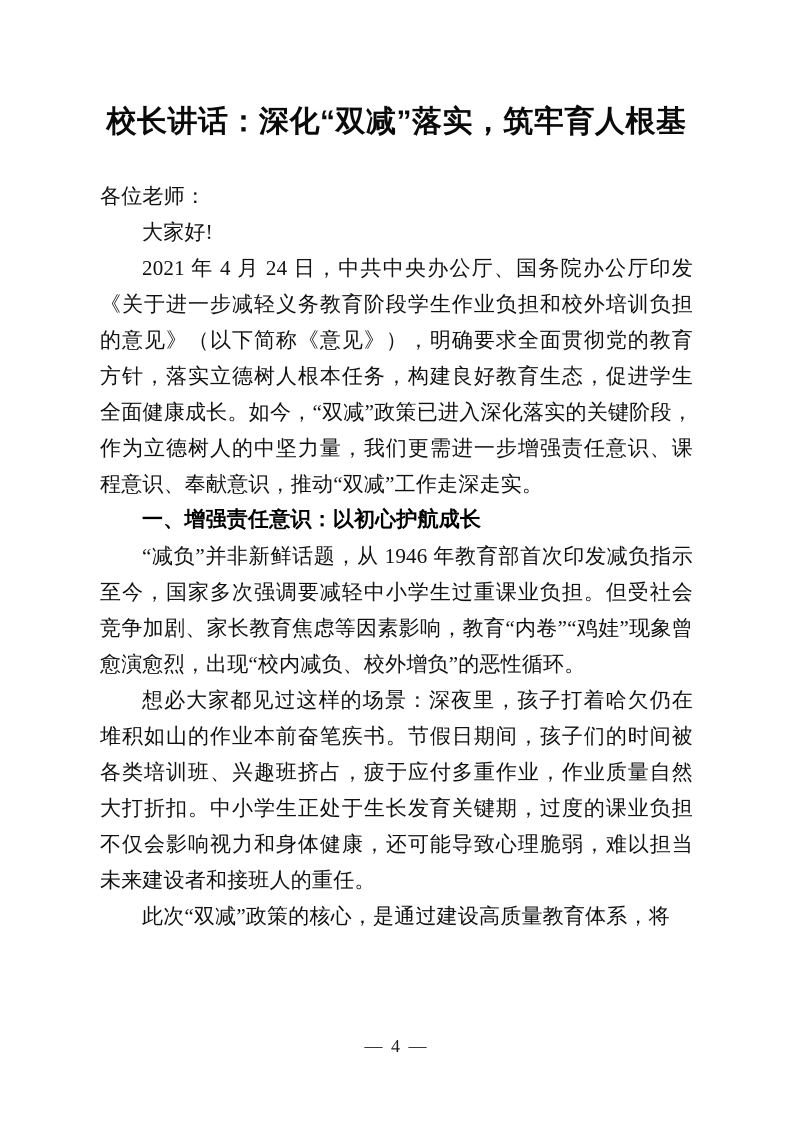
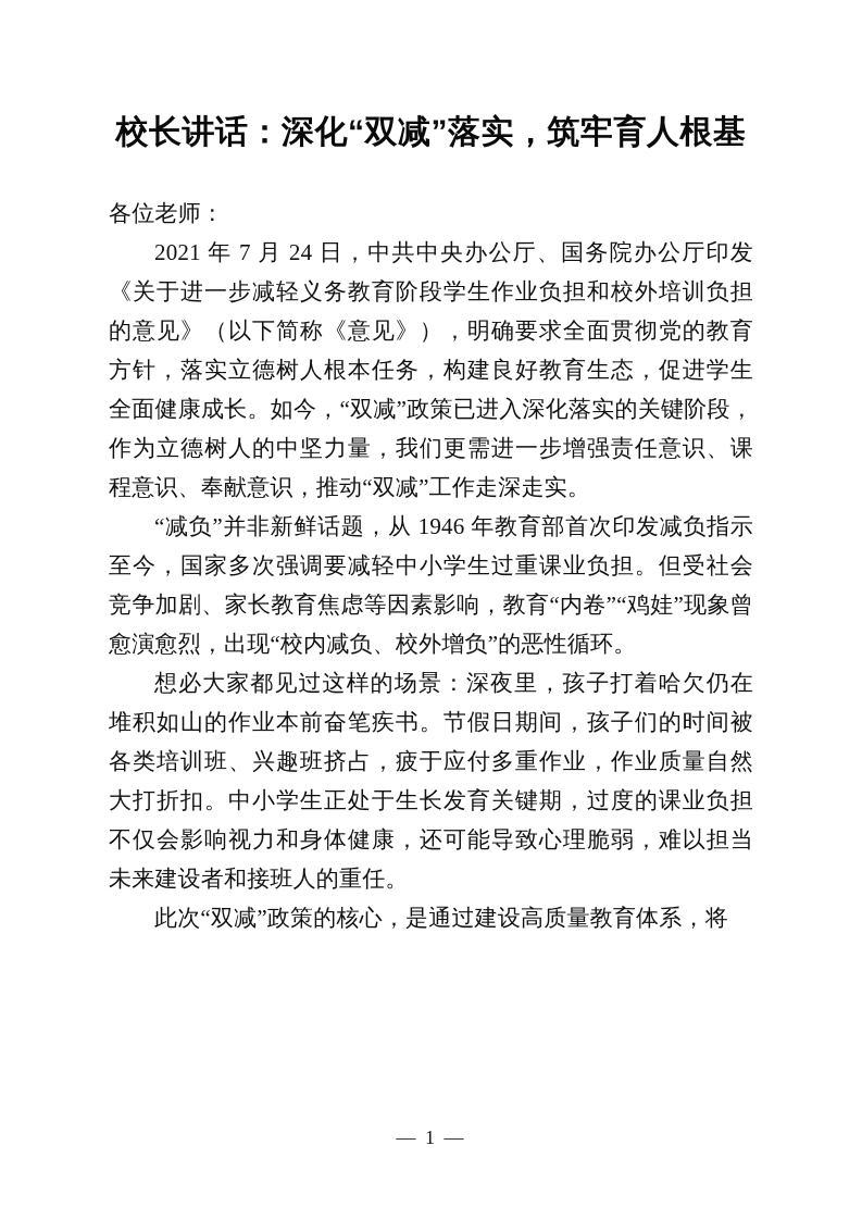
  校长讲话：深化“双减”落实，筑牢育人根基
  各位老师：
- 大家好!
- 2021 年 4 月 24 日，中共中央办公厅、国务院办公厅印发《关于进一步减轻义务教育阶段学生作业负担和校外培训负担的意见》（以下简称《意见》），明确要求全面贯彻党的教育方针，落实立德树人根本任务，构建良好教育生态，促进学生全面健康成长。如今，“双减”政策已进入深化落实的关键阶段，作为立德树人的中坚力量，我们更需进一步增强责任意识、课程意识、奉献意识，推动“双减”工作走深走实。
+ 2021 年 7 月 24 日，中共中央办公厅、国务院办公厅印发《关于进一步减轻义务教育阶段学生作业负担和校外培训负担的意见》（以下简称《意见》），明确要求全面贯彻党的教育方针，落实立德树人根本任务，构建良好教育生态，促进学生全面健康成长。如今，“双减”政策已进入深化落实的关键阶段，作为立德树人的中坚力量，我们更需进一步增强责任意识、课程意识、奉献意识，推动“双减”工作走深走实。
- 一、增强责任意识：以初心护航成长
  “减负”并非新鲜话题，从 1946 年教育部首次印发减负指示至今，国家多次强调要减轻中小学生过重课业负担。但受社会竞争加剧、家长教育焦虑等因素影响，教育“内卷”“鸡娃”现象曾愈演愈烈，出现“校内减负、校外增负”的恶性循环。
  想必大家都见过这样的场景：深夜里，孩子打着哈欠仍在堆积如山的作业本前奋笔疾书。节假日期间，孩子们的时间被各类培训班、兴趣班挤占，疲于应付多重作业，作业质量自然大打折扣。中小学生正处于生长发育关键期，过度的课业负担不仅会影响视力和身体健康，还可能导致心理脆弱，难以担当未来建设者和接班人的重任。
  此次“双减”政策的核心，是通过建设高质量教育体系，将
- — 4 —
+ — 1 —
